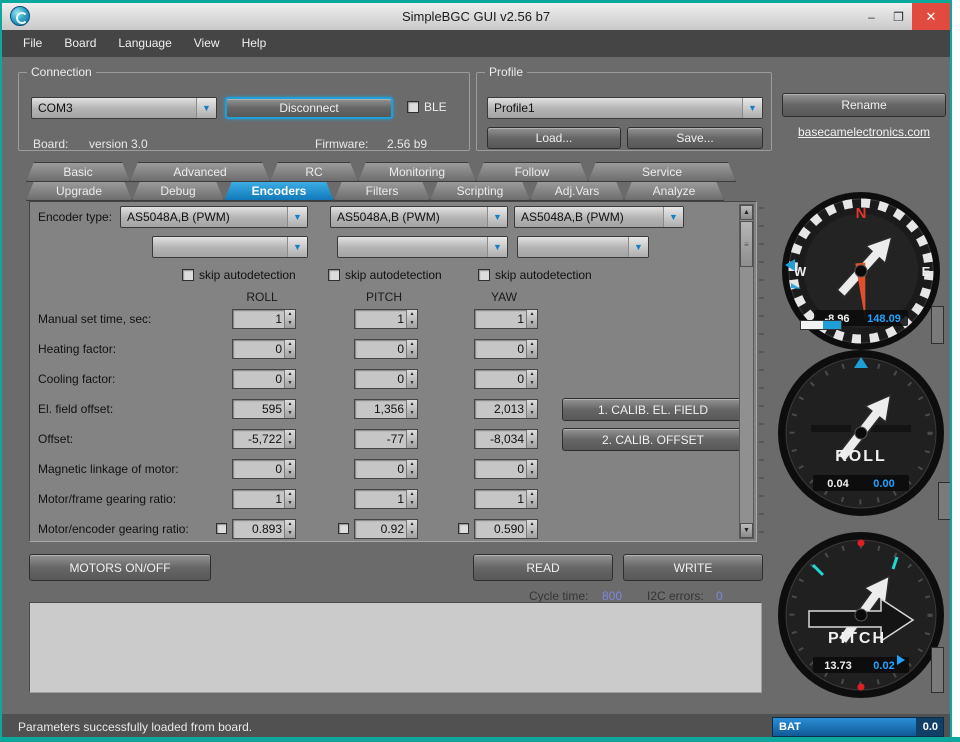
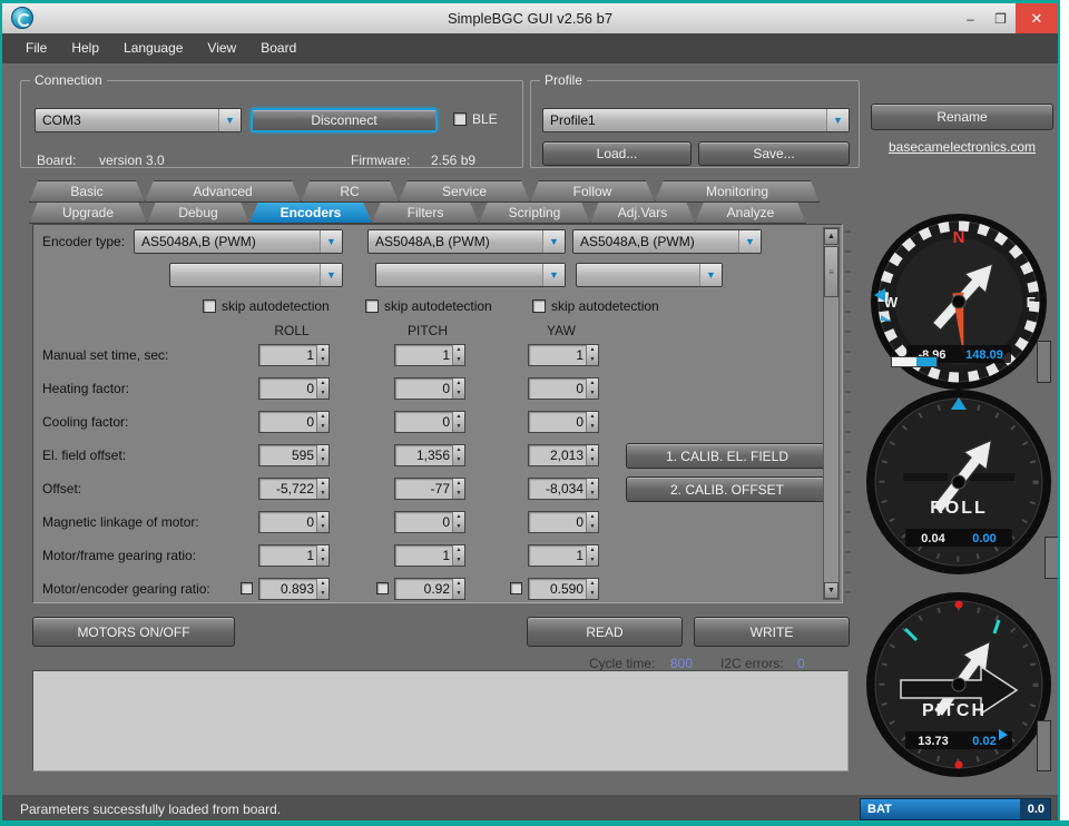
  SimpleBGC GUI v2.56 b7
  –
  ❐
  ✕
  File
- Board
+ Help
  Language
  View
- Help
+ Board
  Connection
  COM3
  ▼
  Disconnect
  BLE
  Board:
  version 3.0
  Firmware:
  2.56 b9
  Profile
  Profile1
  ▼
  Load...
  Save...
  Rename
  basecamelectronics.com
  Basic
  Advanced
  RC
- Monitoring
+ Service
  Follow
- Service
+ Monitoring
  Upgrade
  Debug
  Encoders
  Filters
  Scripting
  Adj.Vars
  Analyze
  Encoder type:
  AS5048A,B (PWM)
  ▼
  AS5048A,B (PWM)
  ▼
  AS5048A,B (PWM)
  ▼
  ▼
  ▼
  ▼
  skip autodetection
  skip autodetection
  skip autodetection
  ROLL
  PITCH
  YAW
  Manual set time, sec:
  1
  1
  1
  Heating factor:
  0
  0
  0
  Cooling factor:
  0
  0
  0
  El. field offset:
  595
  1,356
  2,013
  1. CALIB. EL. FIELD
  Offset:
  -5,722
  -77
  -8,034
  2. CALIB. OFFSET
  Magnetic linkage of motor:
  0
  0
  0
  Motor/frame gearing ratio:
  1
  1
  1
  Motor/encoder gearing ratio:
  0.893
  0.92
  0.590
  ≡
  MOTORS ON/OFF
  READ
  WRITE
  Cycle time:
  800
  I2C errors:
  0
  Parameters successfully loaded from board.
  BAT
  0.0
  N
  E
  W
  -8.96
  148.09
  ROLL
  0.04
  0.00
  PITCH
  13.73
  0.02
